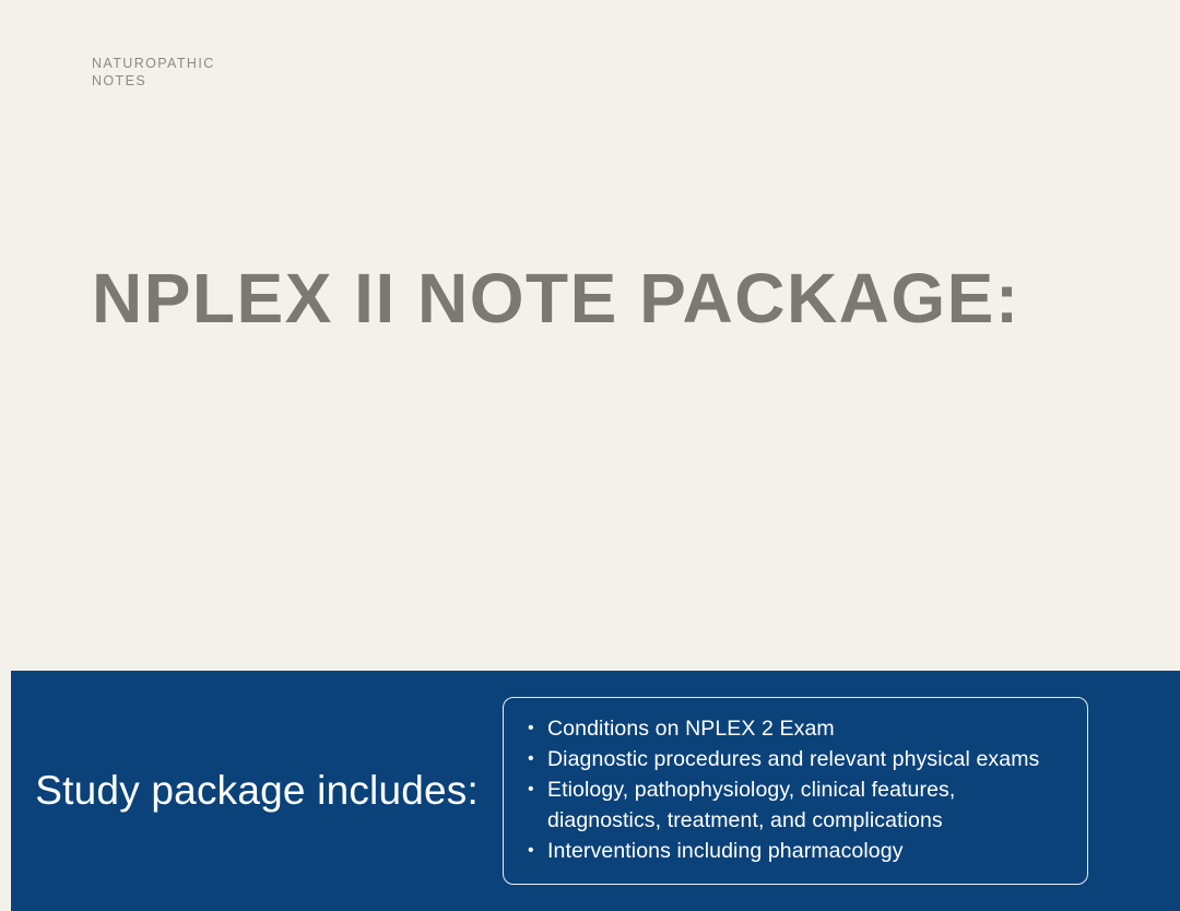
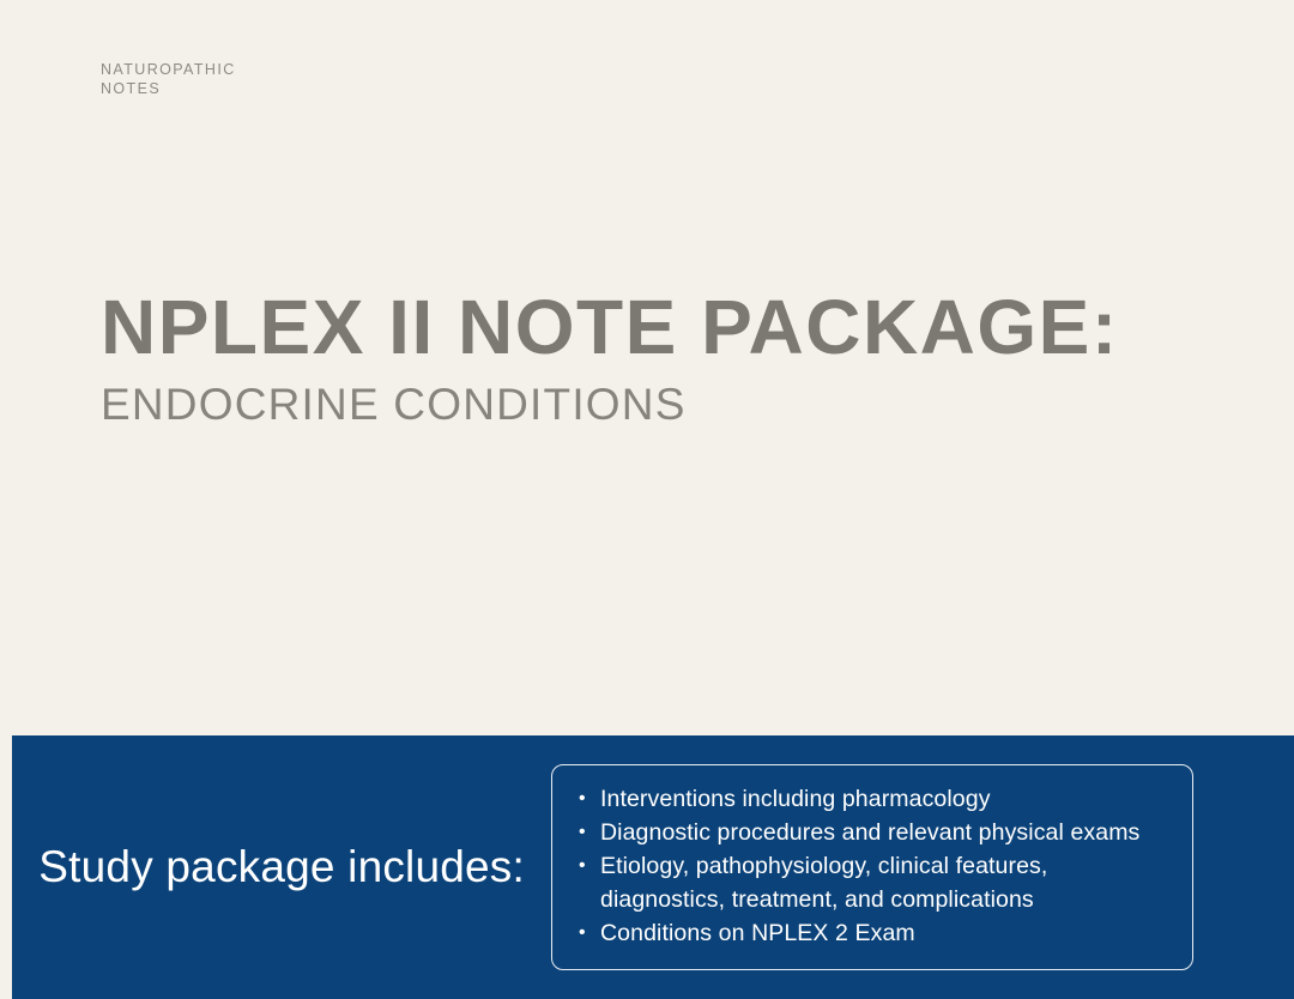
  NATUROPATHIC
  NOTES
  NPLEX II NOTE PACKAGE:
+ ENDOCRINE CONDITIONS
  Study package includes:
  •
- Conditions on NPLEX 2 Exam
+ Interventions including pharmacology
  •
  Diagnostic procedures and relevant physical exams
  •
  Etiology, pathophysiology, clinical features, diagnostics, treatment, and complications
  •
- Interventions including pharmacology
+ Conditions on NPLEX 2 Exam
